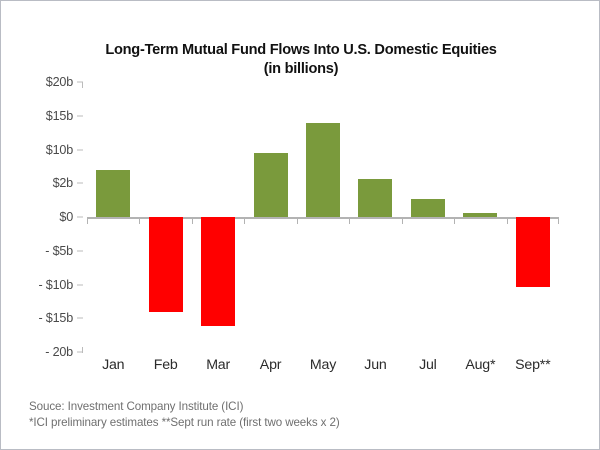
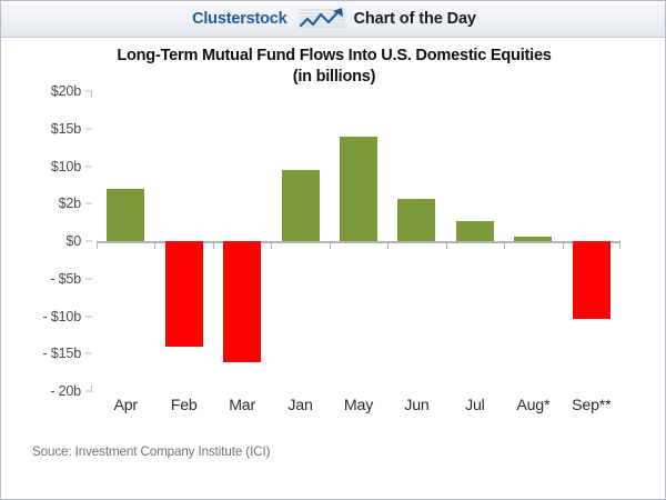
+ Clusterstock
+ Chart of the Day
  Long-Term Mutual Fund Flows Into U.S. Domestic Equities
  (in billions)
  $20b
  $15b
  $10b
  $2b
  $0
  - $5b
  - $10b
  - $15b
  - 20b
  Souce: Investment Company Institute (ICI)
- *ICI preliminary estimates **Sept run rate (first two weeks x 2)
- Jan
+ Apr
  Feb
  Mar
- Apr
+ Jan
  May
  Jun
  Jul
  Aug*
  Sep**
